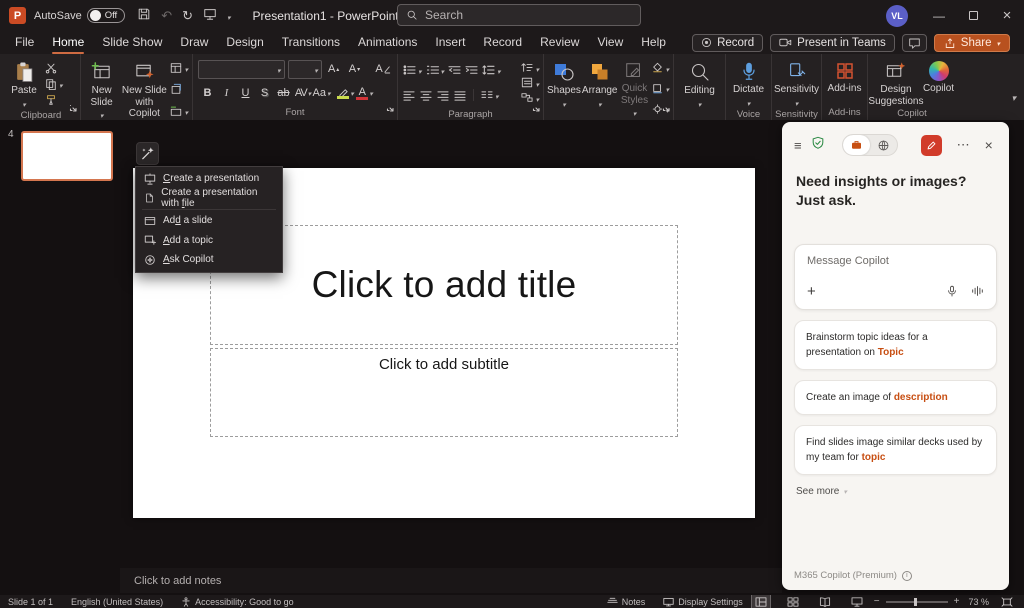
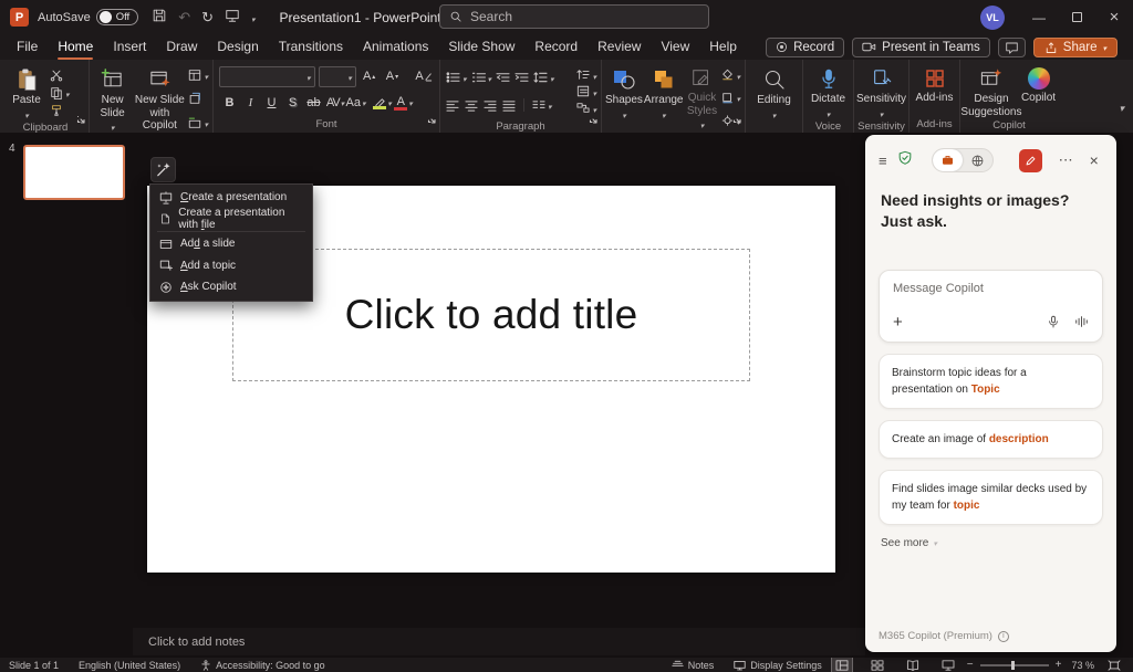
  P
  AutoSave
  Off
  ↶
  ↻
  Presentation1 - PowerPoin
  Search
  VL
  —
  ×
  File
  Home
- Slide Show
+ Insert
  Draw
  Design
  Transitions
  Animations
- Insert
+ Slide Show
  Record
  Review
  View
  Help
  Record
  Present in Teams
  Share
  Paste
  Clipboard
  New Slide
  New Slide with Copilot
  A
  A
  A
  B
  I
  U
  S
  ab
  AV
  Aa
  A
  Font
  Paragraph
  Shapes
  Arrange
  Quick Styles
  Editing
  Dictate
  Voice
  Sensitivity
  Sensitivity
  Add-ins
  Add-ins
  Design Suggestions
  Copilot
  Copilot
  4
  Click to add title
- Click to add subtitle
  Create a presentation
  Create a presentation with file
  Add a slide
  Add a topic
  Ask Copilot
  Click to add notes
  ≡
  ⋯
  ×
  Need insights or images? Just ask.
  Message Copilot
  +
  Brainstorm topic ideas for a presentation on Topic
  Create an image of description
  Find slides image similar decks used by my team for topic
  See more
  M365 Copilot (Premium)
  Slide 1 of 1
  English (United States)
  Accessibility: Good to go
  Notes
  Display Settings
  −
  +
  73 %
